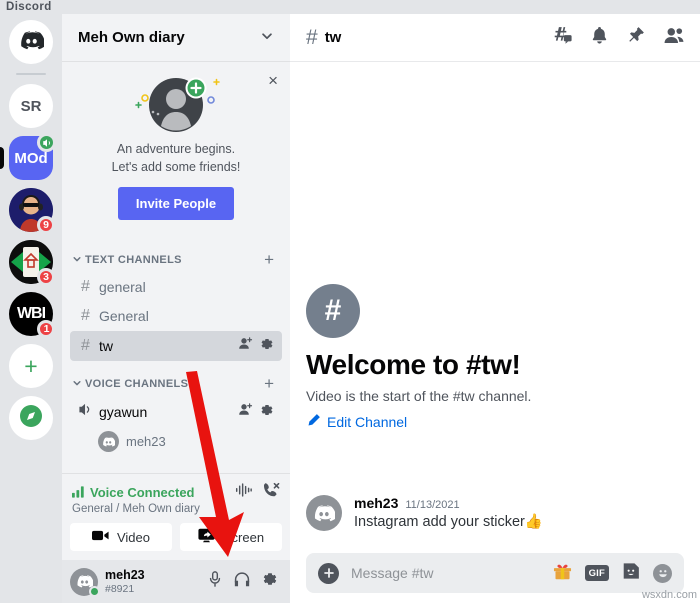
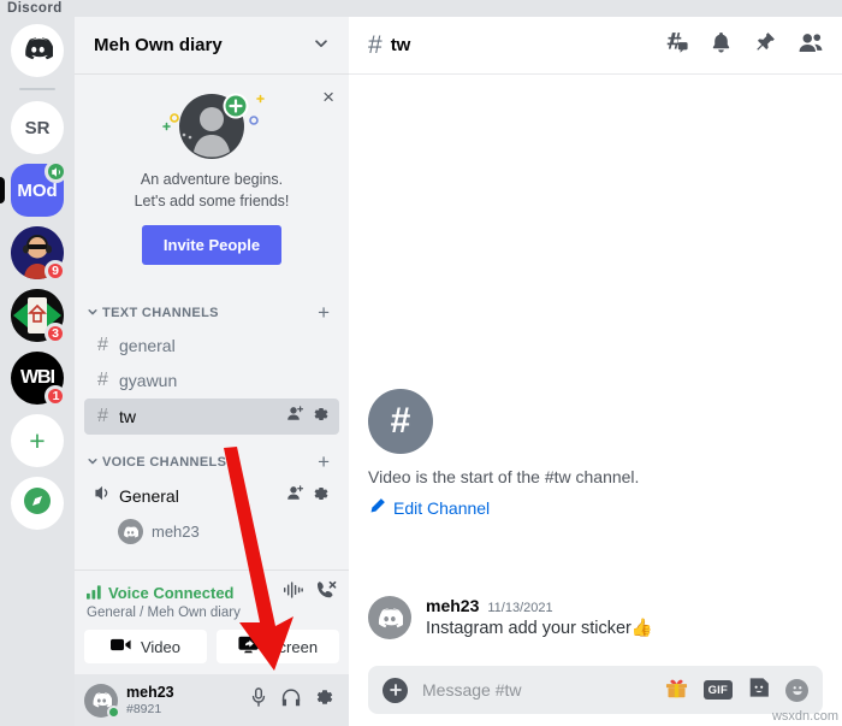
  Discord
  SR
  MOd
  9
  3
  WBI
  1
  +
  Meh Own diary
  ×
  An adventure begins.
  Let's add some friends!
  Invite People
  TEXT CHANNELS
  +
  #
  general
  #
- General
+ gyawun
  #
  tw
  VOICE CHANNELS
  +
- gyawun
+ General
  meh23
  Voice Connected
  General / Meh Own diary
  Video
  meh23
  #8921
  #
  tw
  #
- Welcome to #tw!
  Video is the start of the #tw channel.
  Edit Channel
  meh23
  11/13/2021
  Instagram add your sticker👍
  Message #tw
  GIF
  wsxdn.com
